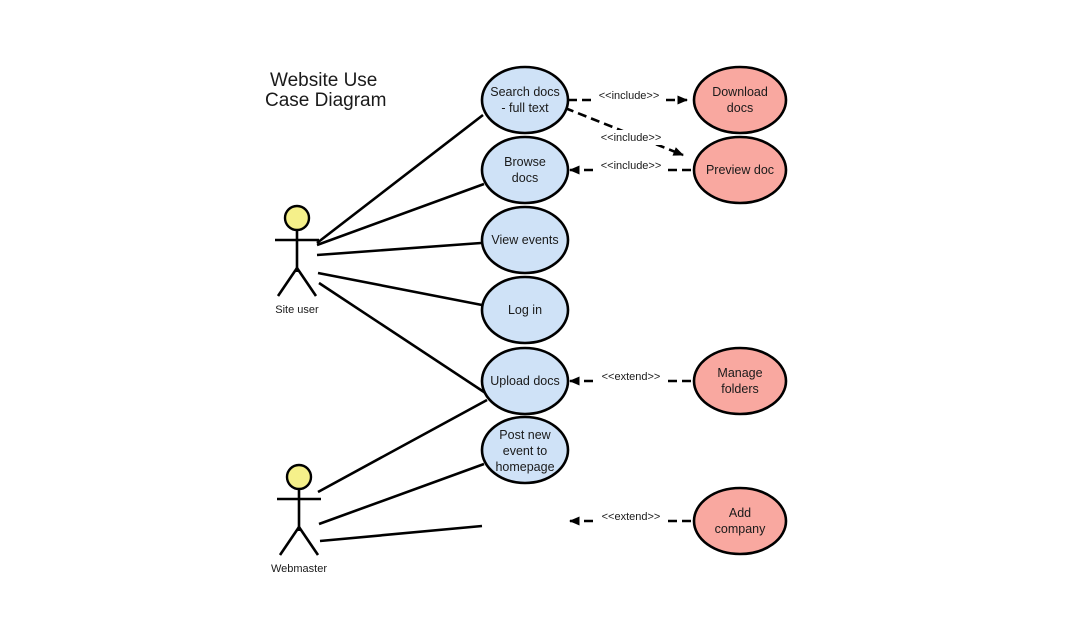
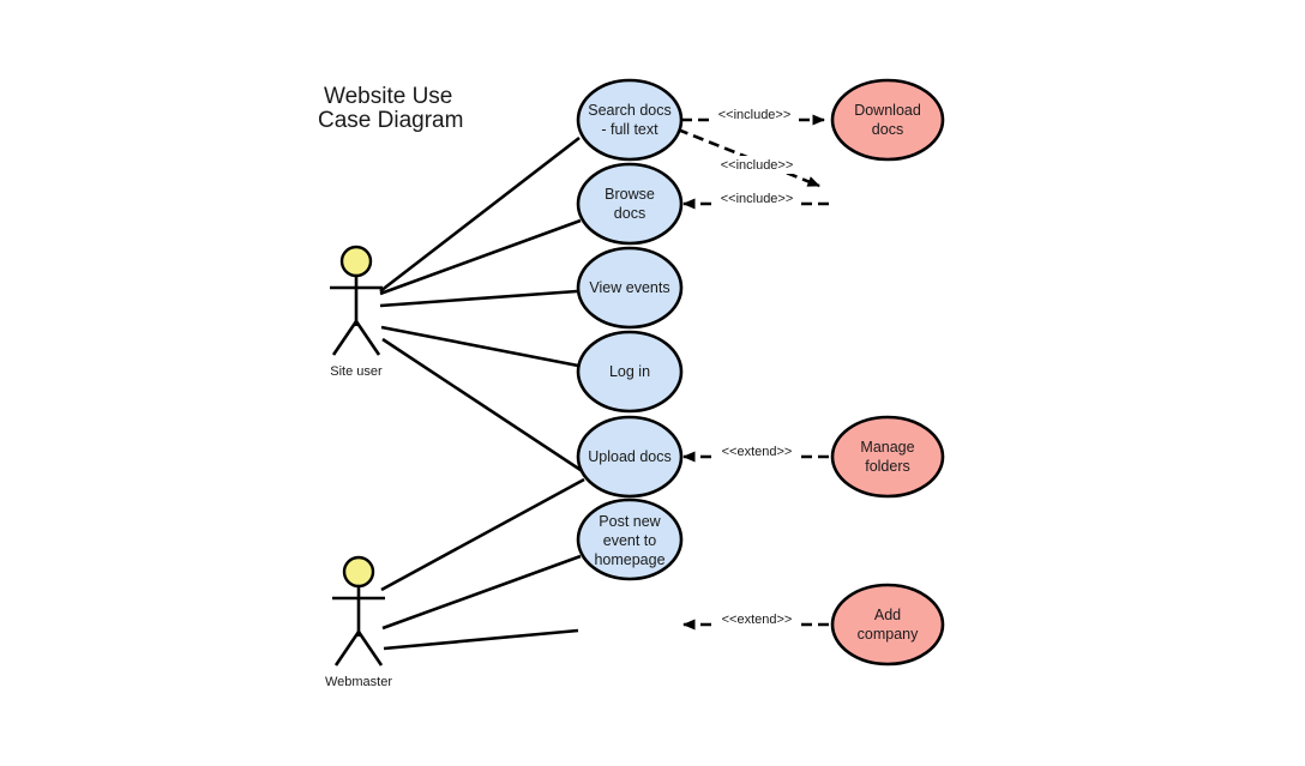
  Website Use
  Case Diagram
  <<include>>
  <<include>>
  <<include>>
  <<extend>>
  <<extend>>
  Site user
  Webmaster
  Search docs
  - full text
  Browse
  docs
  View events
  Log in
  Upload docs
  Post new
  event to
  homepage
  Download
  docs
- Preview doc
  Manage
  folders
  Add
  company
